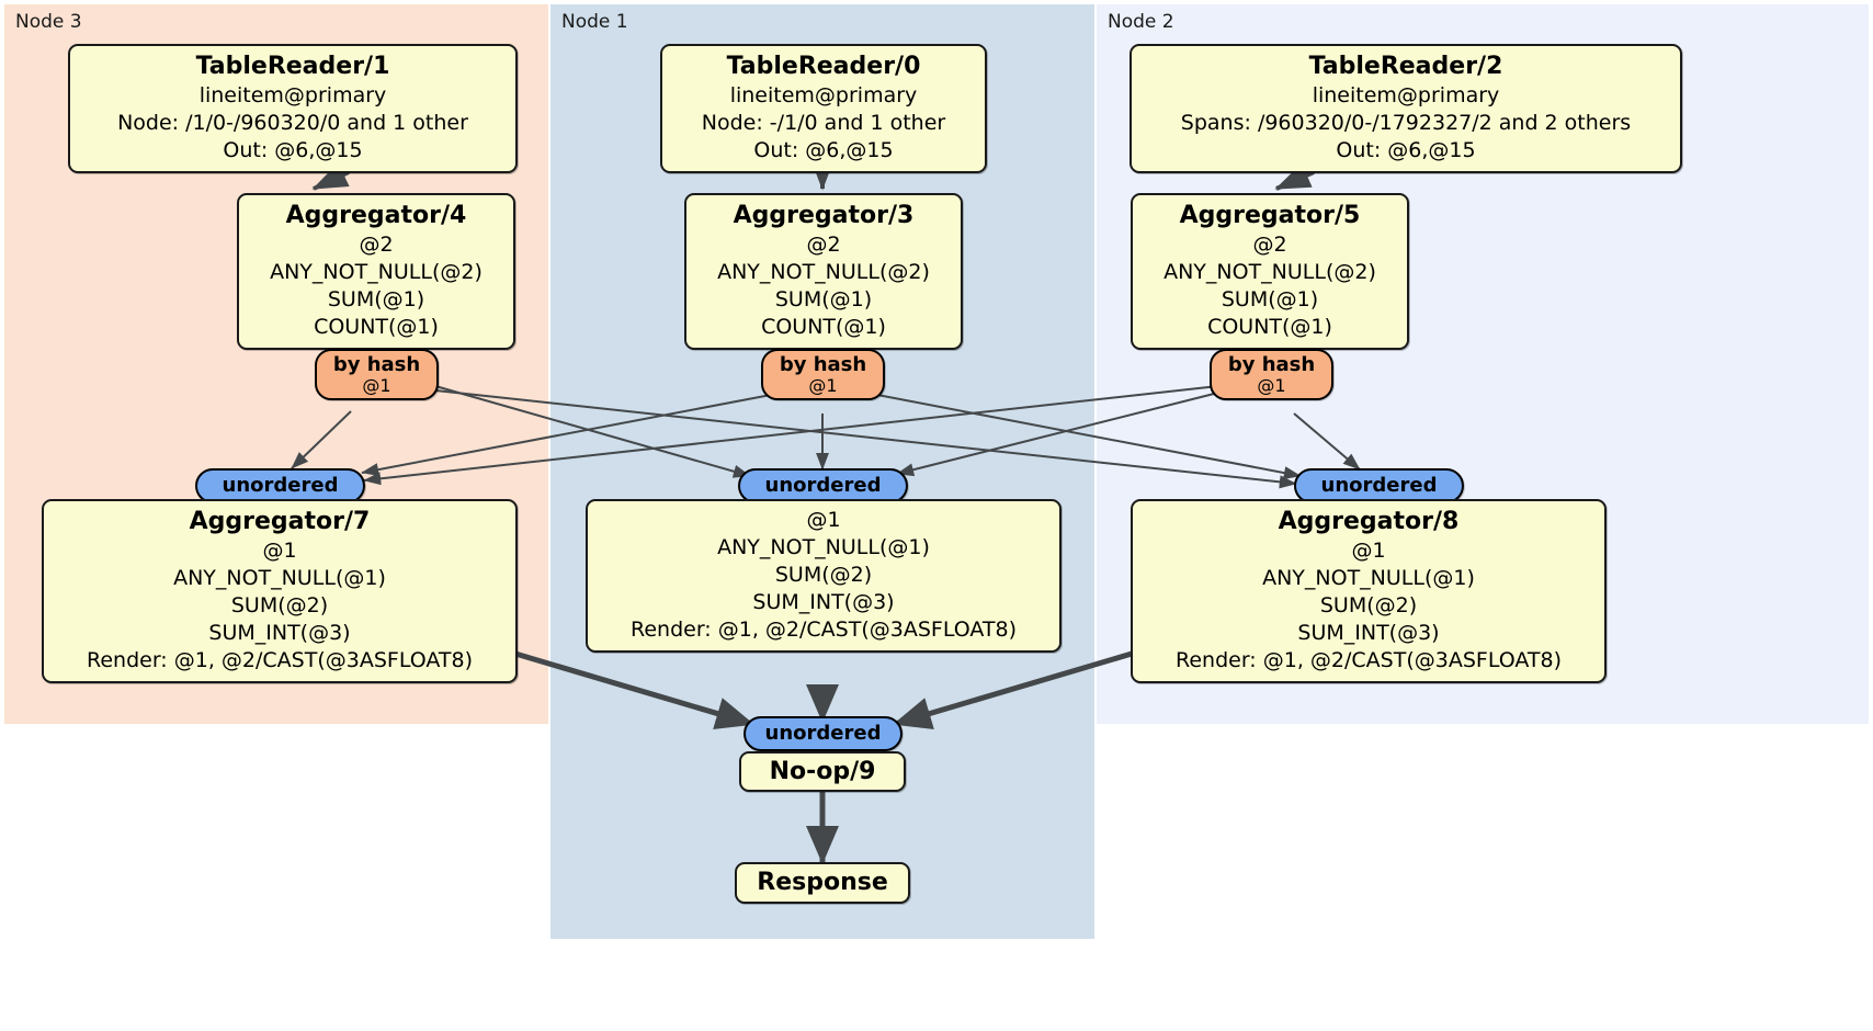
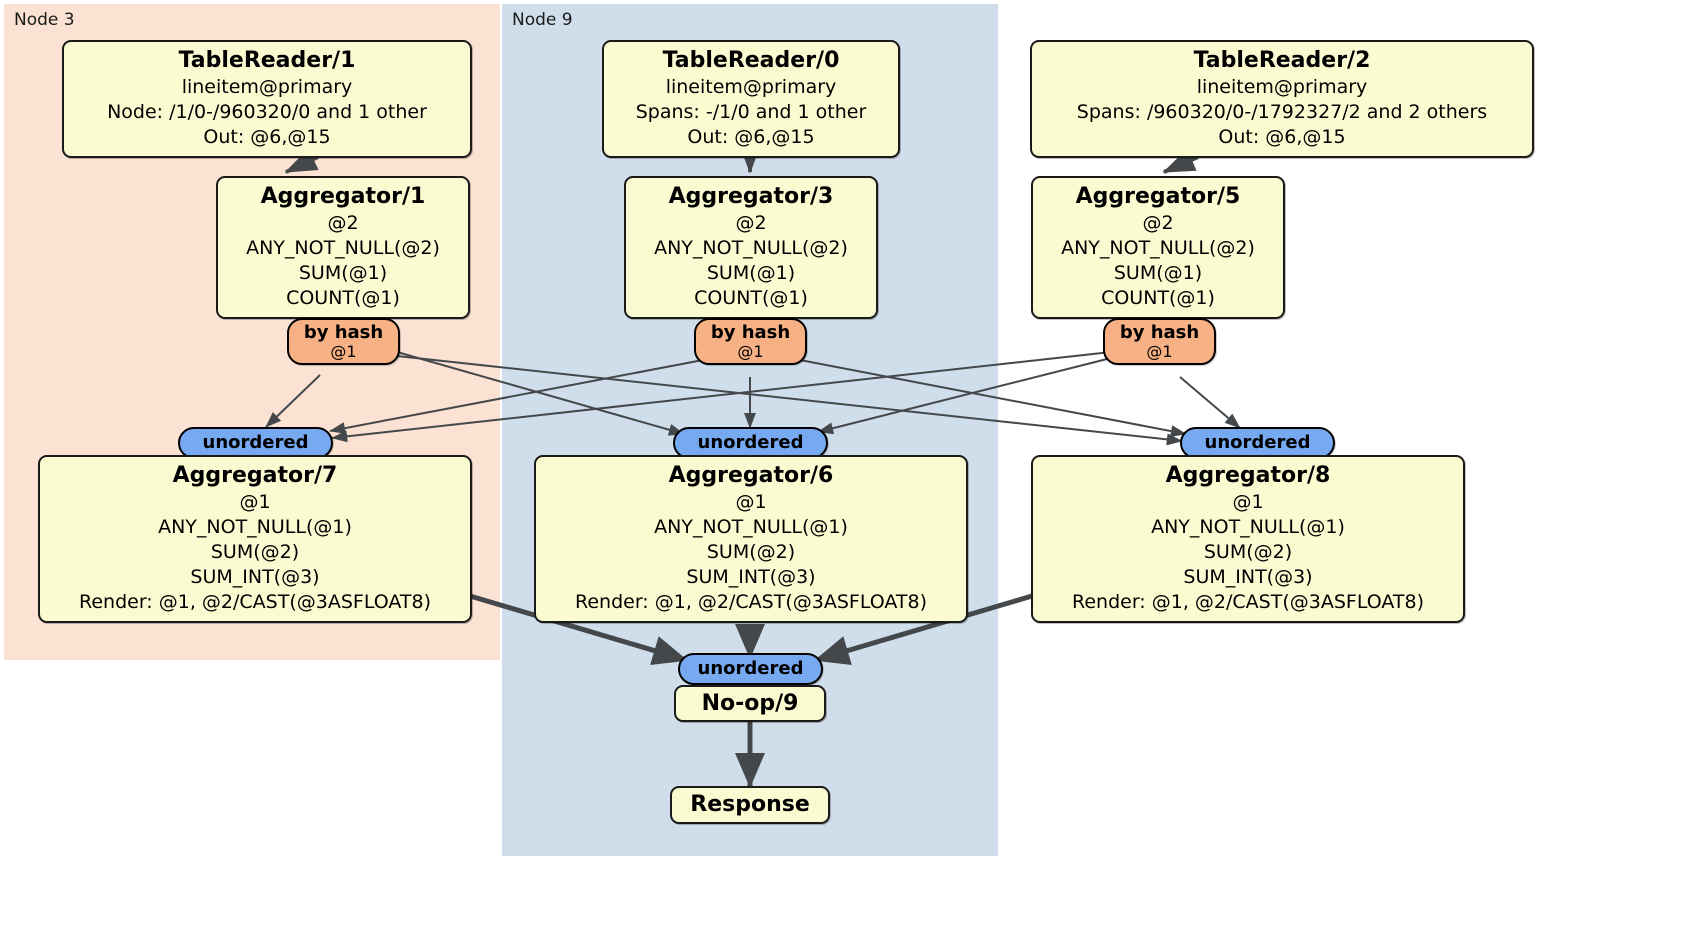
  Node 3
- Node 1
+ Node 9
- Node 2
  TableReader/1
  lineitem@primary
  Node: /1/0-/960320/0 and 1 other
  Out: @6,@15
- Aggregator/4
+ Aggregator/1
  @2
  ANY_NOT_NULL(@2)
  SUM(@1)
  COUNT(@1)
  by hash
  @1
  unordered
  Aggregator/7
  @1
  ANY_NOT_NULL(@1)
  SUM(@2)
  SUM_INT(@3)
  Render: @1, @2/CAST(@3ASFLOAT8)
  TableReader/0
  lineitem@primary
- Node: -/1/0 and 1 other
+ Spans: -/1/0 and 1 other
  Out: @6,@15
  Aggregator/3
  @2
  ANY_NOT_NULL(@2)
  SUM(@1)
  COUNT(@1)
  by hash
  @1
  unordered
+ Aggregator/6
  @1
  ANY_NOT_NULL(@1)
  SUM(@2)
  SUM_INT(@3)
  Render: @1, @2/CAST(@3ASFLOAT8)
  unordered
  No-op/9
  Response
  TableReader/2
  lineitem@primary
  Spans: /960320/0-/1792327/2 and 2 others
  Out: @6,@15
  Aggregator/5
  @2
  ANY_NOT_NULL(@2)
  SUM(@1)
  COUNT(@1)
  by hash
  @1
  unordered
  Aggregator/8
  @1
  ANY_NOT_NULL(@1)
  SUM(@2)
  SUM_INT(@3)
  Render: @1, @2/CAST(@3ASFLOAT8)
